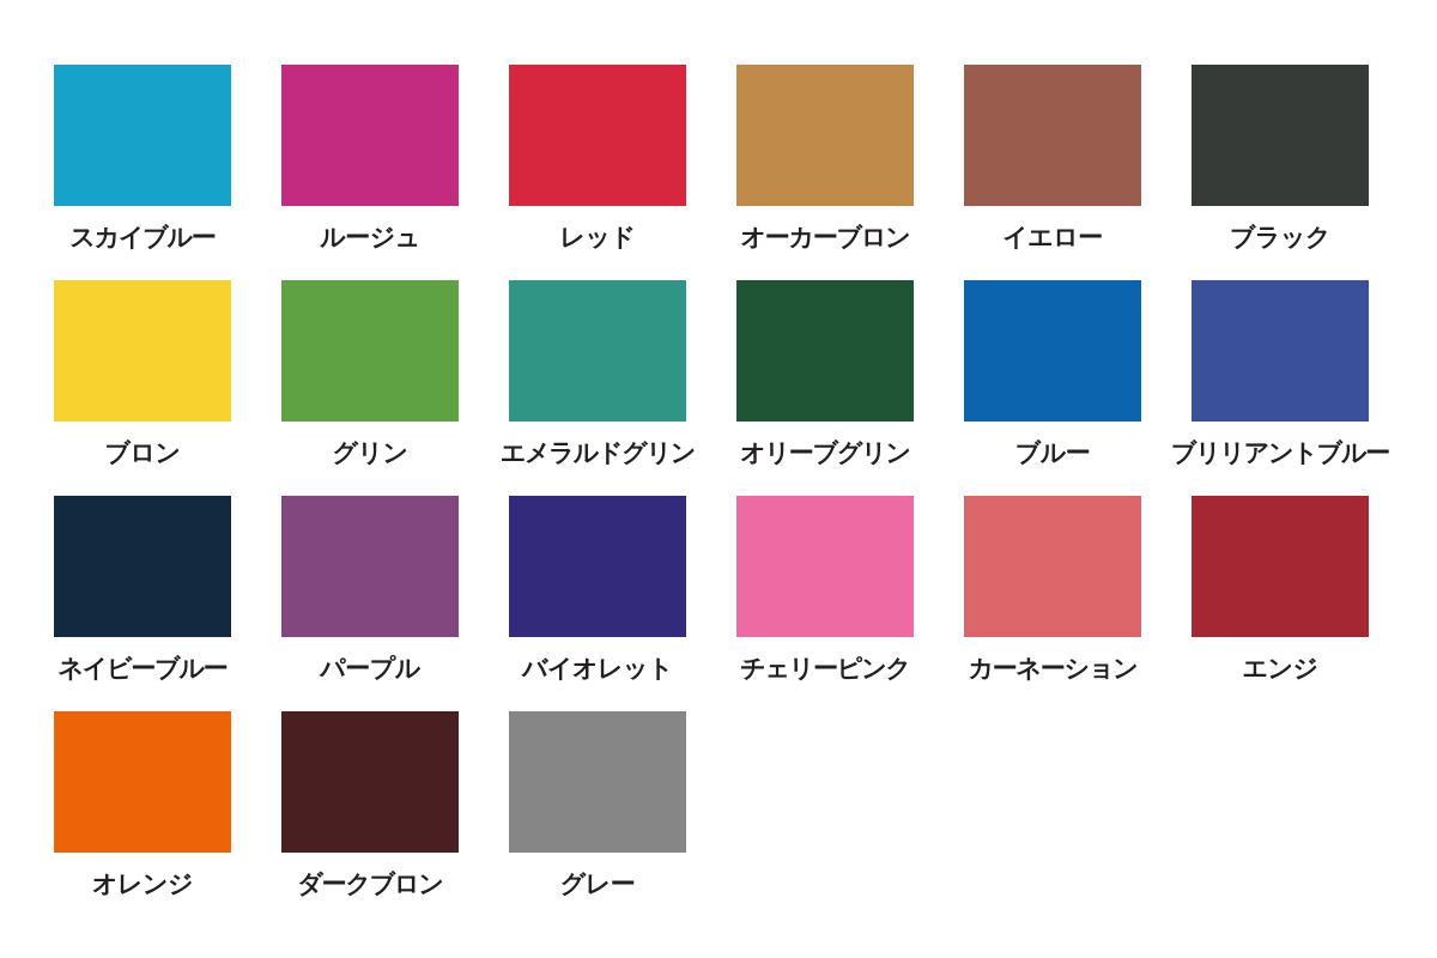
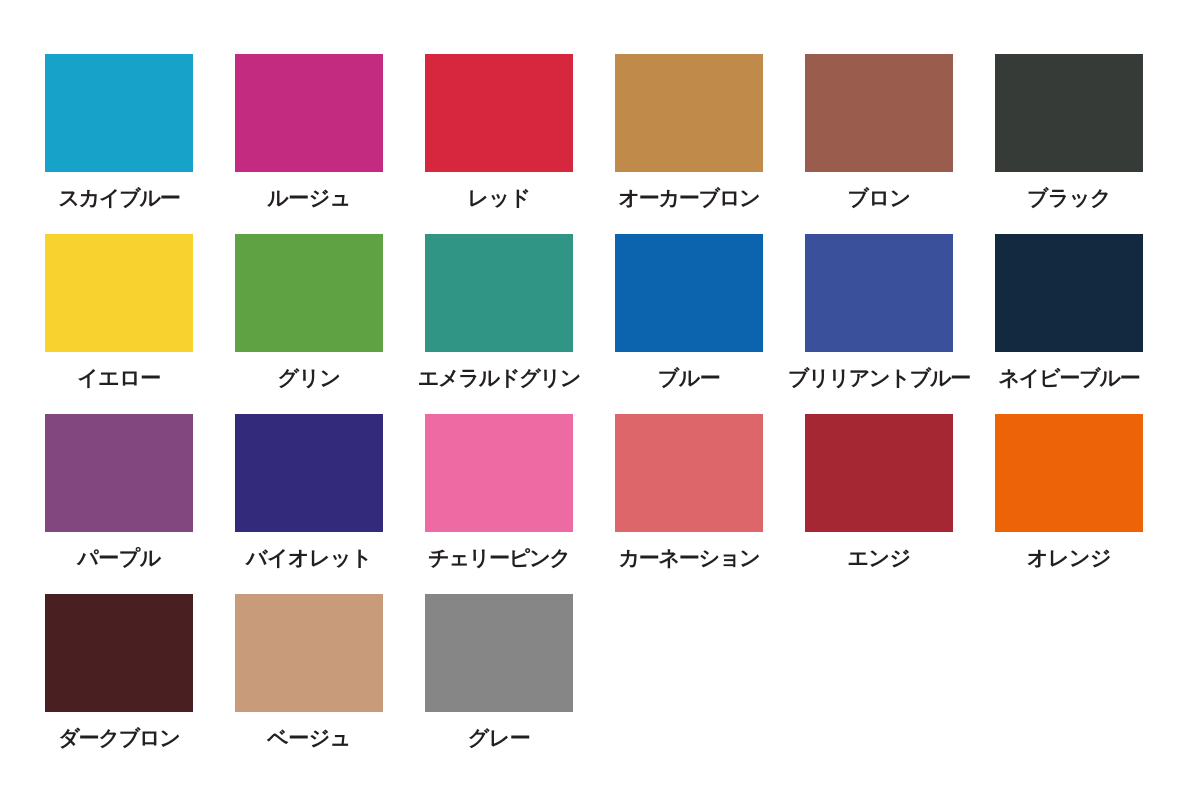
  スカイブルー
  ルージュ
  レッド
  オーカーブロン
- イエロー
+ ブロン
  ブラック
- ブロン
+ イエロー
  グリン
  エメラルドグリン
- オリーブグリン
  ブルー
  ブリリアントブルー
  ネイビーブルー
  パープル
  バイオレット
  チェリーピンク
  カーネーション
  エンジ
  オレンジ
  ダークブロン
+ ベージュ
  グレー
